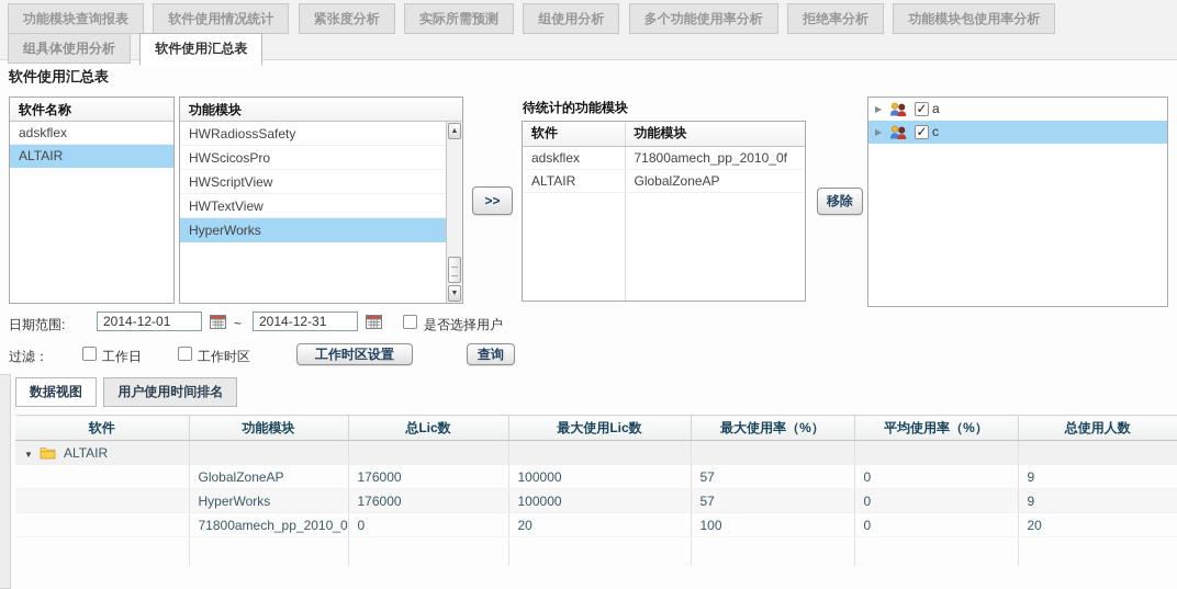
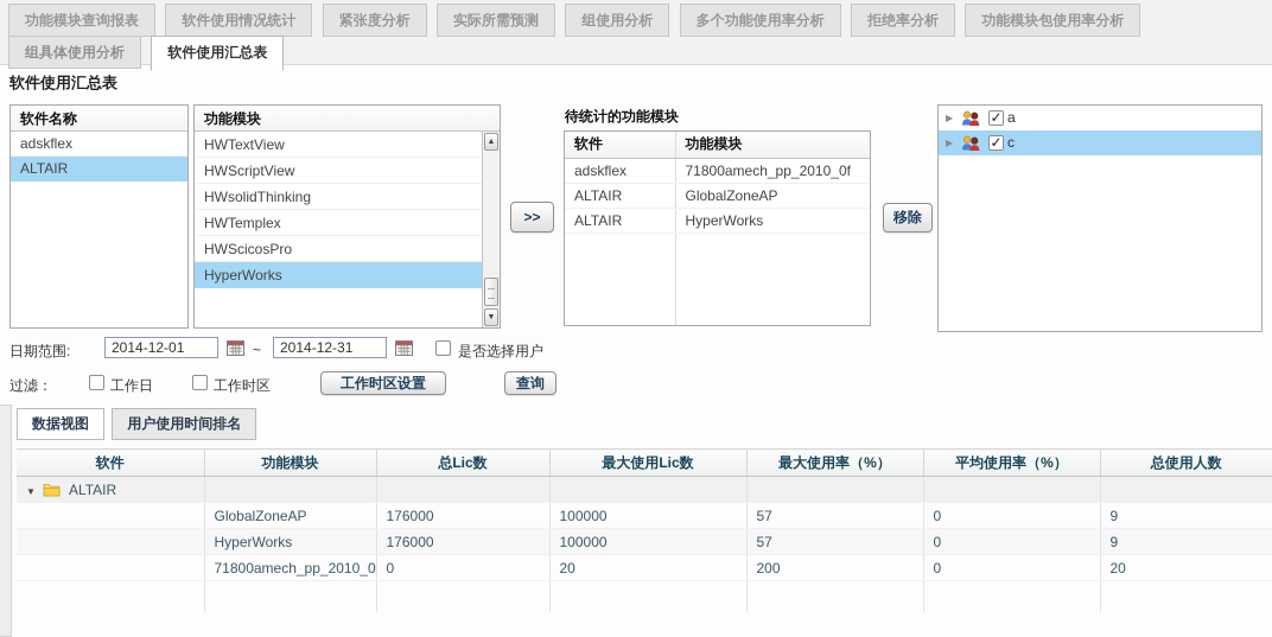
  功能模块查询报表 软件使用情况统计 紧张度分析 实际所需预测 组使用分析 多个功能使用率分析 拒绝率分析 功能模块包使用率分析
  组具体使用分析 软件使用汇总表
  软件使用汇总表
  软件名称
  adskflex
  ALTAIR
  功能模块
- HWRadiossSafety
- HWScicosPro
+ HWTextView
  HWScriptView
+ HWsolidThinking
+ HWTemplex
- HWTextView
+ HWScicosPro
  HyperWorks
  >>
  移除
  待统计的功能模块
  软件	功能模块
  adskflex	71800amech_pp_2010_0f
  ALTAIR	GlobalZoneAP
+ ALTAIR	HyperWorks
  ▶
  ✓
  a
  ▶
  ✓
  c
  日期范围:
  2014-12-01
  ~
  2014-12-31
  是否选择用户
  过滤：
  工作日
  工作时区
  工作时区设置
  查询
  数据视图 用户使用时间排名
  软件	功能模块	总Lic数	最大使用Lic数	最大使用率（%）	平均使用率（%）	总使用人数
  ▼ ALTAIR
  	GlobalZoneAP	176000	100000	57	0	9
  	HyperWorks	176000	100000	57	0	9
- 	71800amech_pp_2010_0	0	20	100	0	20
+ 	71800amech_pp_2010_0	0	20	200	0	20
